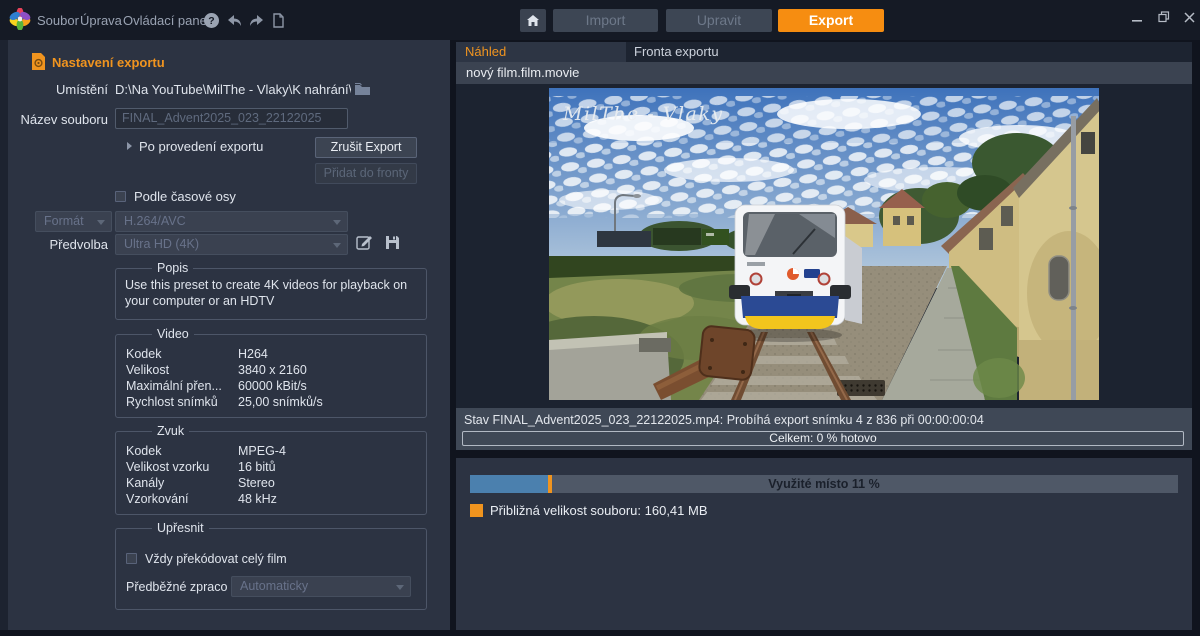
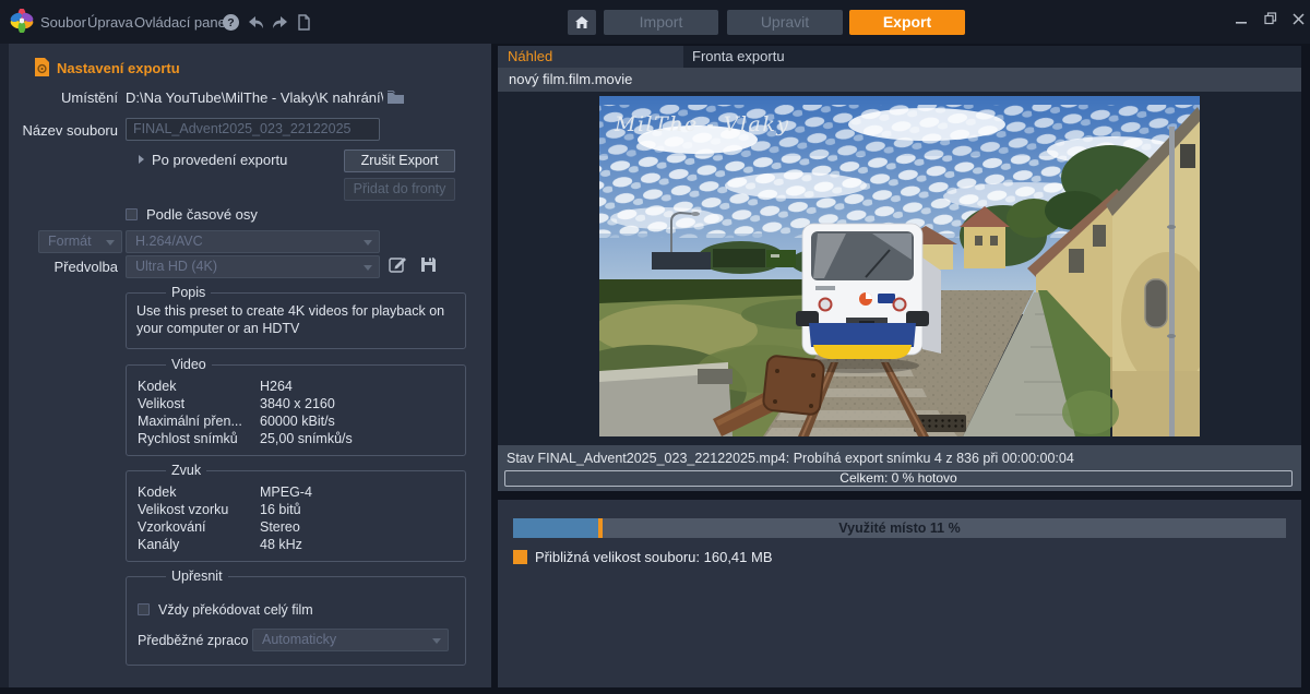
  Soubor
  Úprava
  Ovládací pane
  ?
  Import
  Upravit
  Export
  Nastavení exportu
  Umístění
  D:\Na YouTube\MilThe - Vlaky\K nahrání\
  Název souboru
  FINAL_Advent2025_023_22122025
  Po provedení exportu
  Zrušit Export
  Přidat do fronty
  Podle časové osy
  Formát
  H.264/AVC
  Předvolba
  Ultra HD (4K)
  Popis
  Use this preset to create 4K videos for playback on your computer or an HDTV
  Video
  Kodek
  H264
  Velikost
  3840 x 2160
  Maximální přen...
  60000 kBit/s
  Rychlost snímků
  25,00 snímků/s
  Zvuk
  Kodek
  MPEG-4
  Velikost vzorku
  16 bitů
- Kanály
+ Vzorkování
  Stereo
- Vzorkování
+ Kanály
  48 kHz
  Upřesnit
  Vždy překódovat celý film
  Předběžné zpraco
  Automaticky
  Náhled
  Fronta exportu
  nový film.film.movie
  MilThe - Vlaky
  Stav FINAL_Advent2025_023_22122025.mp4: Probíhá export snímku 4 z 836 při 00:00:00:04
  Celkem: 0 % hotovo
  Využité místo 11 %
  Přibližná velikost souboru: 160,41 MB
